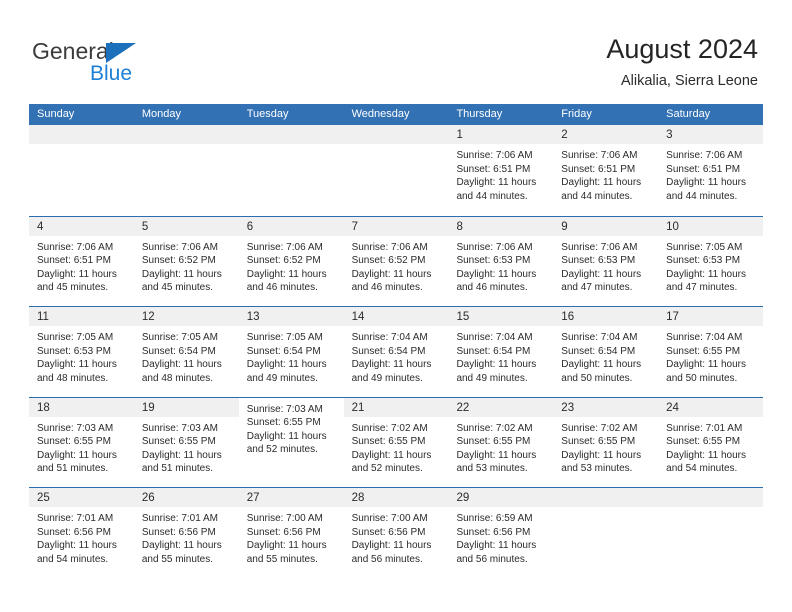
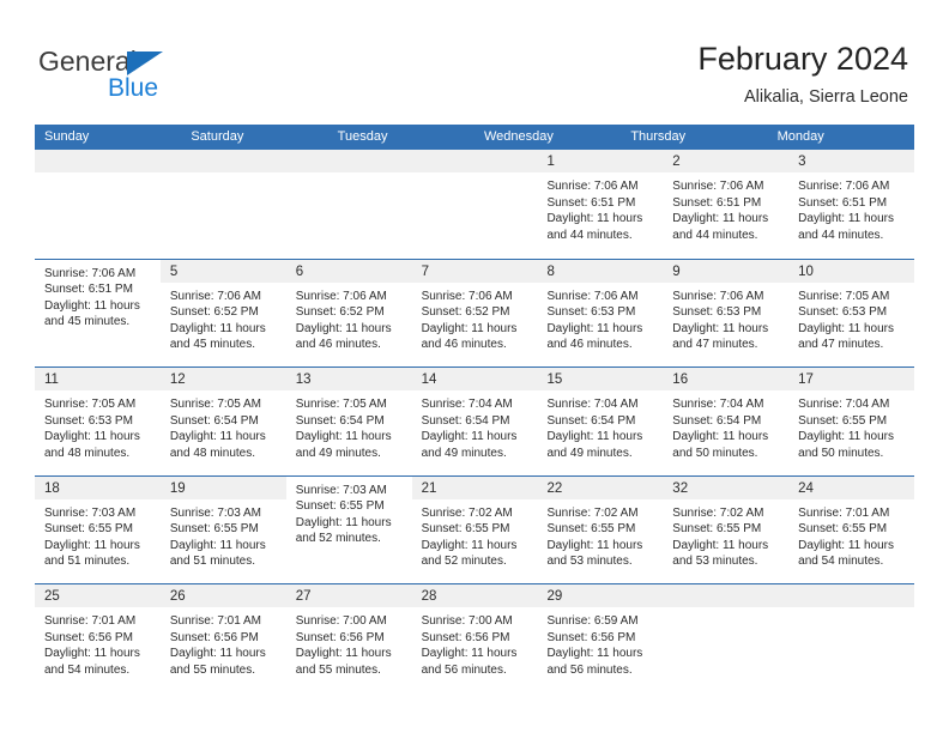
  General
  Blue
- August 2024
+ February 2024
  Alikalia, Sierra Leone
  Sunday
- Monday
+ Saturday
  Tuesday
  Wednesday
  Thursday
- Friday
- Saturday
+ Monday
  1
  Sunrise: 7:06 AM
  Sunset: 6:51 PM
  Daylight: 11 hours
  and 44 minutes.
  2
  Sunrise: 7:06 AM
  Sunset: 6:51 PM
  Daylight: 11 hours
  and 44 minutes.
  3
  Sunrise: 7:06 AM
  Sunset: 6:51 PM
  Daylight: 11 hours
  and 44 minutes.
- 4
  Sunrise: 7:06 AM
  Sunset: 6:51 PM
  Daylight: 11 hours
  and 45 minutes.
  5
  Sunrise: 7:06 AM
  Sunset: 6:52 PM
  Daylight: 11 hours
  and 45 minutes.
  6
  Sunrise: 7:06 AM
  Sunset: 6:52 PM
  Daylight: 11 hours
  and 46 minutes.
  7
  Sunrise: 7:06 AM
  Sunset: 6:52 PM
  Daylight: 11 hours
  and 46 minutes.
  8
  Sunrise: 7:06 AM
  Sunset: 6:53 PM
  Daylight: 11 hours
  and 46 minutes.
  9
  Sunrise: 7:06 AM
  Sunset: 6:53 PM
  Daylight: 11 hours
  and 47 minutes.
  10
  Sunrise: 7:05 AM
  Sunset: 6:53 PM
  Daylight: 11 hours
  and 47 minutes.
  11
  Sunrise: 7:05 AM
  Sunset: 6:53 PM
  Daylight: 11 hours
  and 48 minutes.
  12
  Sunrise: 7:05 AM
  Sunset: 6:54 PM
  Daylight: 11 hours
  and 48 minutes.
  13
  Sunrise: 7:05 AM
  Sunset: 6:54 PM
  Daylight: 11 hours
  and 49 minutes.
  14
  Sunrise: 7:04 AM
  Sunset: 6:54 PM
  Daylight: 11 hours
  and 49 minutes.
  15
  Sunrise: 7:04 AM
  Sunset: 6:54 PM
  Daylight: 11 hours
  and 49 minutes.
  16
  Sunrise: 7:04 AM
  Sunset: 6:54 PM
  Daylight: 11 hours
  and 50 minutes.
  17
  Sunrise: 7:04 AM
  Sunset: 6:55 PM
  Daylight: 11 hours
  and 50 minutes.
  18
  Sunrise: 7:03 AM
  Sunset: 6:55 PM
  Daylight: 11 hours
  and 51 minutes.
  19
  Sunrise: 7:03 AM
  Sunset: 6:55 PM
  Daylight: 11 hours
  and 51 minutes.
  Sunrise: 7:03 AM
  Sunset: 6:55 PM
  Daylight: 11 hours
  and 52 minutes.
  21
  Sunrise: 7:02 AM
  Sunset: 6:55 PM
  Daylight: 11 hours
  and 52 minutes.
  22
  Sunrise: 7:02 AM
  Sunset: 6:55 PM
  Daylight: 11 hours
  and 53 minutes.
- 23
+ 32
  Sunrise: 7:02 AM
  Sunset: 6:55 PM
  Daylight: 11 hours
  and 53 minutes.
  24
  Sunrise: 7:01 AM
  Sunset: 6:55 PM
  Daylight: 11 hours
  and 54 minutes.
  25
  Sunrise: 7:01 AM
  Sunset: 6:56 PM
  Daylight: 11 hours
  and 54 minutes.
  26
  Sunrise: 7:01 AM
  Sunset: 6:56 PM
  Daylight: 11 hours
  and 55 minutes.
  27
  Sunrise: 7:00 AM
  Sunset: 6:56 PM
  Daylight: 11 hours
  and 55 minutes.
  28
  Sunrise: 7:00 AM
  Sunset: 6:56 PM
  Daylight: 11 hours
  and 56 minutes.
  29
  Sunrise: 6:59 AM
  Sunset: 6:56 PM
  Daylight: 11 hours
  and 56 minutes.
